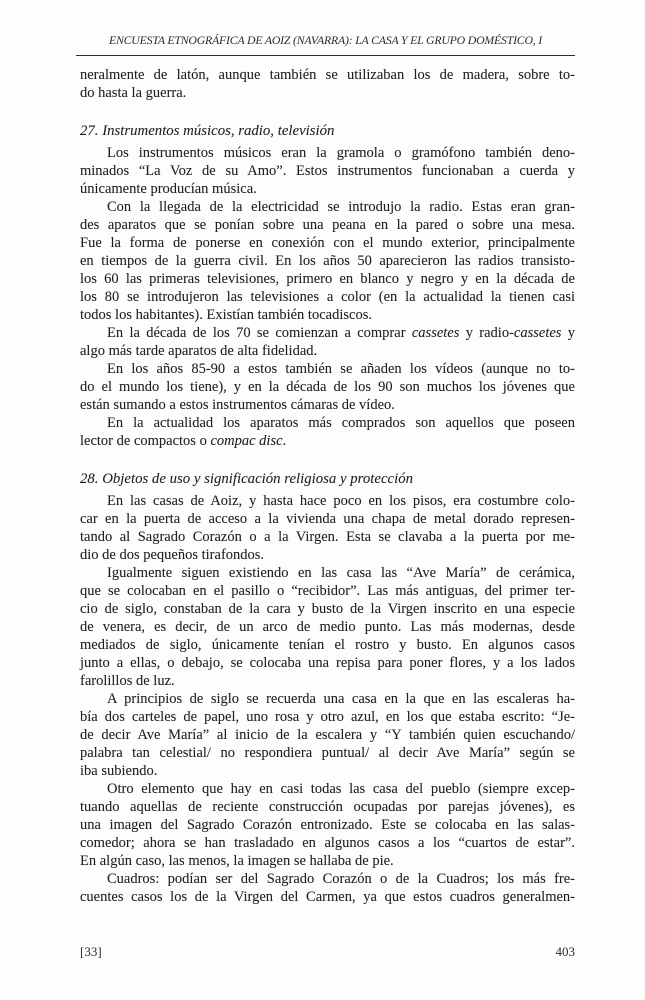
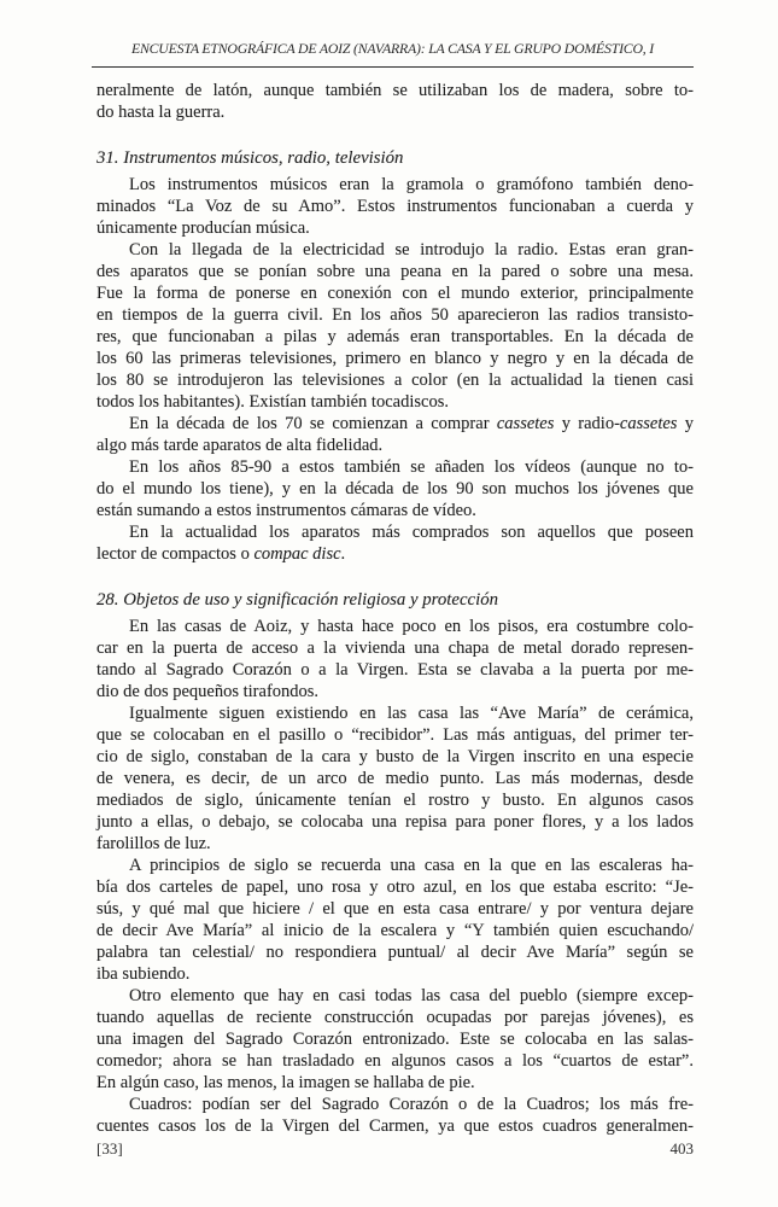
  ENCUESTA ETNOGRÁFICA DE AOIZ (NAVARRA): LA CASA Y EL GRUPO DOMÉSTICO, I
  neralmente de latón, aunque también se utilizaban los de madera, sobre to-
  do hasta la guerra.
- 27. Instrumentos músicos, radio, televisión
+ 31. Instrumentos músicos, radio, televisión
  Los instrumentos músicos eran la gramola o gramófono también deno-
  minados “La Voz de su Amo”. Estos instrumentos funcionaban a cuerda y
  únicamente producían música.
  Con la llegada de la electricidad se introdujo la radio. Estas eran gran-
  des aparatos que se ponían sobre una peana en la pared o sobre una mesa.
  Fue la forma de ponerse en conexión con el mundo exterior, principalmente
  en tiempos de la guerra civil. En los años 50 aparecieron las radios transisto-
+ res, que funcionaban a pilas y además eran transportables. En la década de
  los 60 las primeras televisiones, primero en blanco y negro y en la década de
  los 80 se introdujeron las televisiones a color (en la actualidad la tienen casi
  todos los habitantes). Existían también tocadiscos.
  En la década de los 70 se comienzan a comprar cassetes y radio-cassetes y
  algo más tarde aparatos de alta fidelidad.
  En los años 85-90 a estos también se añaden los vídeos (aunque no to-
  do el mundo los tiene), y en la década de los 90 son muchos los jóvenes que
  están sumando a estos instrumentos cámaras de vídeo.
  En la actualidad los aparatos más comprados son aquellos que poseen
  lector de compactos o compac disc.
  28. Objetos de uso y significación religiosa y protección
  En las casas de Aoiz, y hasta hace poco en los pisos, era costumbre colo-
  car en la puerta de acceso a la vivienda una chapa de metal dorado represen-
  tando al Sagrado Corazón o a la Virgen. Esta se clavaba a la puerta por me-
  dio de dos pequeños tirafondos.
  Igualmente siguen existiendo en las casa las “Ave María” de cerámica,
  que se colocaban en el pasillo o “recibidor”. Las más antiguas, del primer ter-
  cio de siglo, constaban de la cara y busto de la Virgen inscrito en una especie
  de venera, es decir, de un arco de medio punto. Las más modernas, desde
  mediados de siglo, únicamente tenían el rostro y busto. En algunos casos
  junto a ellas, o debajo, se colocaba una repisa para poner flores, y a los lados
  farolillos de luz.
  A principios de siglo se recuerda una casa en la que en las escaleras ha-
  bía dos carteles de papel, uno rosa y otro azul, en los que estaba escrito: “Je-
+ sús, y qué mal que hiciere / el que en esta casa entrare/ y por ventura dejare
  de decir Ave María” al inicio de la escalera y “Y también quien escuchando/
  palabra tan celestial/ no respondiera puntual/ al decir Ave María” según se
  iba subiendo.
  Otro elemento que hay en casi todas las casa del pueblo (siempre excep-
  tuando aquellas de reciente construcción ocupadas por parejas jóvenes), es
  una imagen del Sagrado Corazón entronizado. Este se colocaba en las salas-
  comedor; ahora se han trasladado en algunos casos a los “cuartos de estar”.
  En algún caso, las menos, la imagen se hallaba de pie.
  Cuadros: podían ser del Sagrado Corazón o de la Cuadros; los más fre-
  cuentes casos los de la Virgen del Carmen, ya que estos cuadros generalmen-
  [33]
  403
